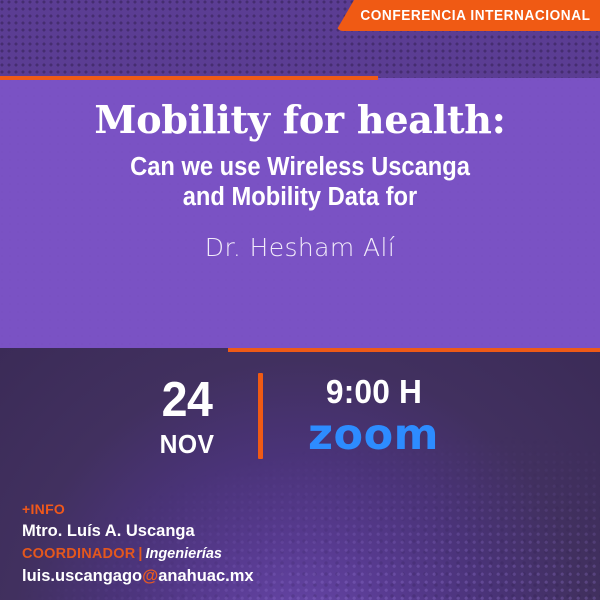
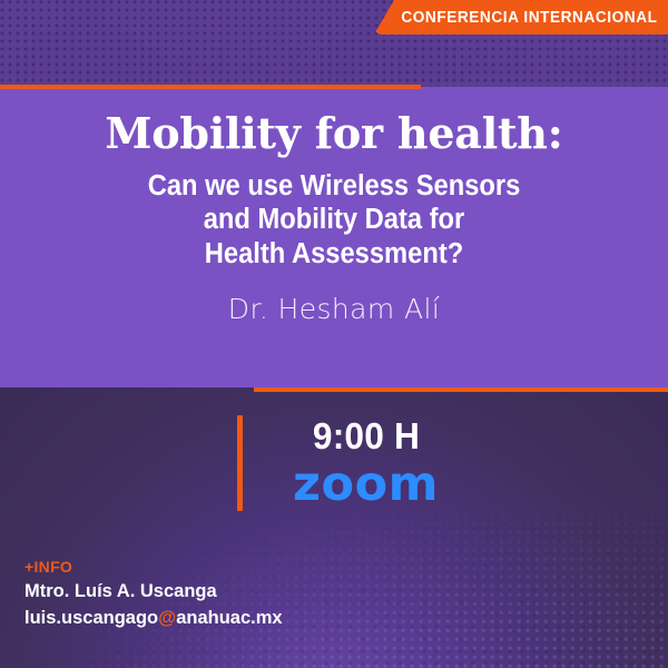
  CONFERENCIA INTERNACIONAL
  Mobility for health:
- Can we use Wireless Uscanga
+ Can we use Wireless Sensors
  and Mobility Data for
+ Health Assessment?
  Dr. Hesham Alí
- 24
- NOV
  9:00 H
  zoom
  +INFO
  Mtro. Luís A. Uscanga
- COORDINADOR | Ingenierías
  luis.uscangago@anahuac.mx
